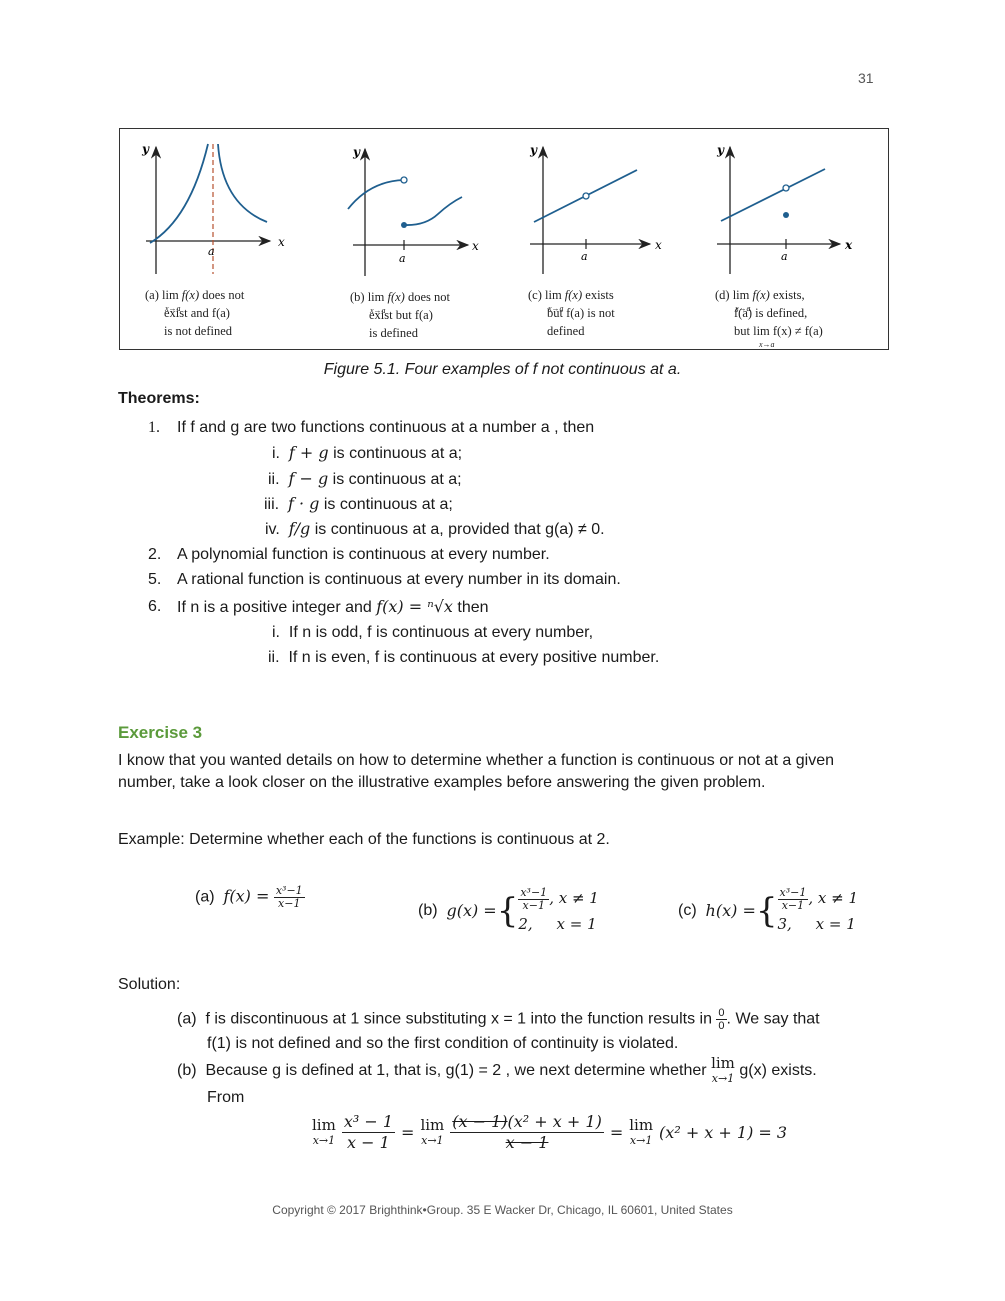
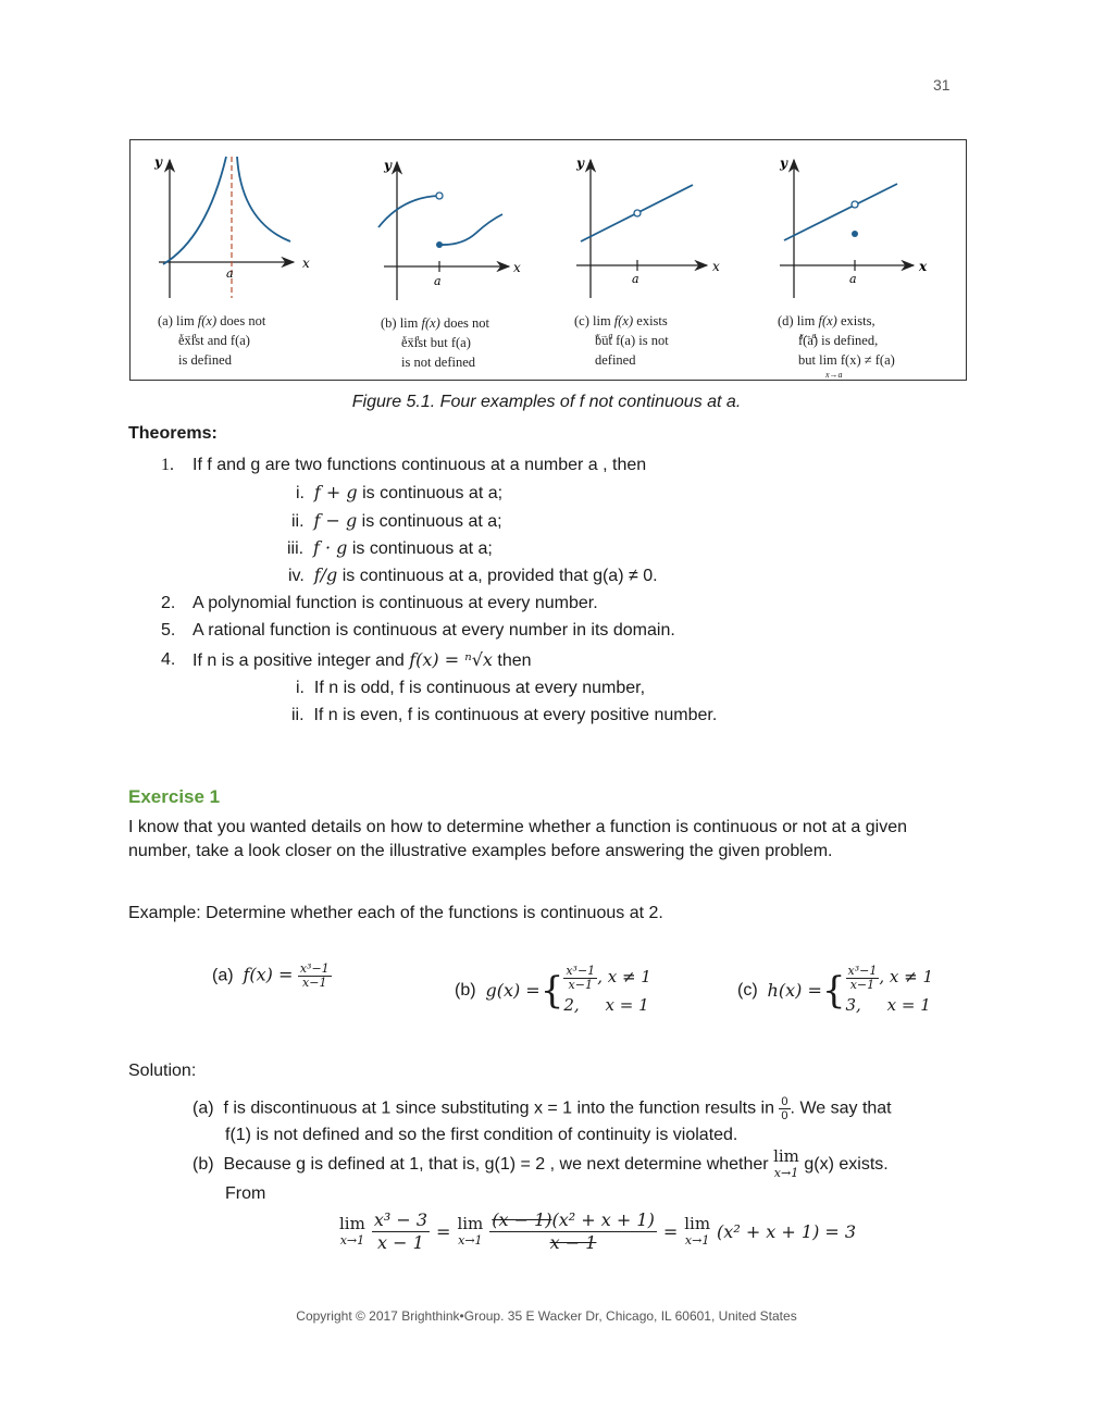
  31
  y
  x
  a
  y
  x
  a
  y
  x
  a
  y
  x
  a
  (a) lim f(x) does not
  x→a
  exist and f(a)
- is not defined
+ is defined
  (b) lim f(x) does not
  x→a
  exist but f(a)
- is defined
+ is not defined
  (c) lim f(x) exists
  x→a
  but f(a) is not
  defined
  (d) lim f(x) exists,
  x→a
  f(a) is defined,
  but lim f(x) ≠ f(a)
  x→a
  Figure 5.1. Four examples of f not continuous at a.
  Theorems:
  1.
  If f and g are two functions continuous at a number a , then
  i. f + g is continuous at a;
  ii. f − g is continuous at a;
  iii. f · g is continuous at a;
  iv. f/g is continuous at a, provided that g(a) ≠ 0.
  2.
  A polynomial function is continuous at every number.
  5.
  A rational function is continuous at every number in its domain.
- 6.
+ 4.
  If n is a positive integer and f(x) = ⁿ√x then
  i. If n is odd, f is continuous at every number,
  ii. If n is even, f is continuous at every positive number.
- Exercise 3
+ Exercise 1
  I know that you wanted details on how to determine whether a function is continuous or not at a given number, take a look closer on the illustrative examples before answering the given problem.
  Example: Determine whether each of the functions is continuous at 2.
  (a) f(x) =
  x³−1
  x−1
  (b)
  g(x) =
  {
  x³−1
  x−1
  , x ≠ 1
  2, x = 1
  (c)
  h(x) =
  {
  x³−1
  x−1
  , x ≠ 1
  3, x = 1
  Solution:
  (a) f is discontinuous at 1 since substituting x = 1 into the function results in
  0
  0
  . We say that
  f(1) is not defined and so the first condition of continuity is violated.
  (b) Because g is defined at 1, that is, g(1) = 2 , we next determine whether
  lim
  x→1
  g(x) exists.
  From
  lim
  x→1
- x³ − 1
+ x³ − 3
  x − 1
  =
  lim
  x→1
  (x − 1)(x² + x + 1)
  x − 1
  =
  lim
  x→1
  (x² + x + 1) = 3
  Copyright © 2017 Brighthink•Group. 35 E Wacker Dr, Chicago, IL 60601, United States
